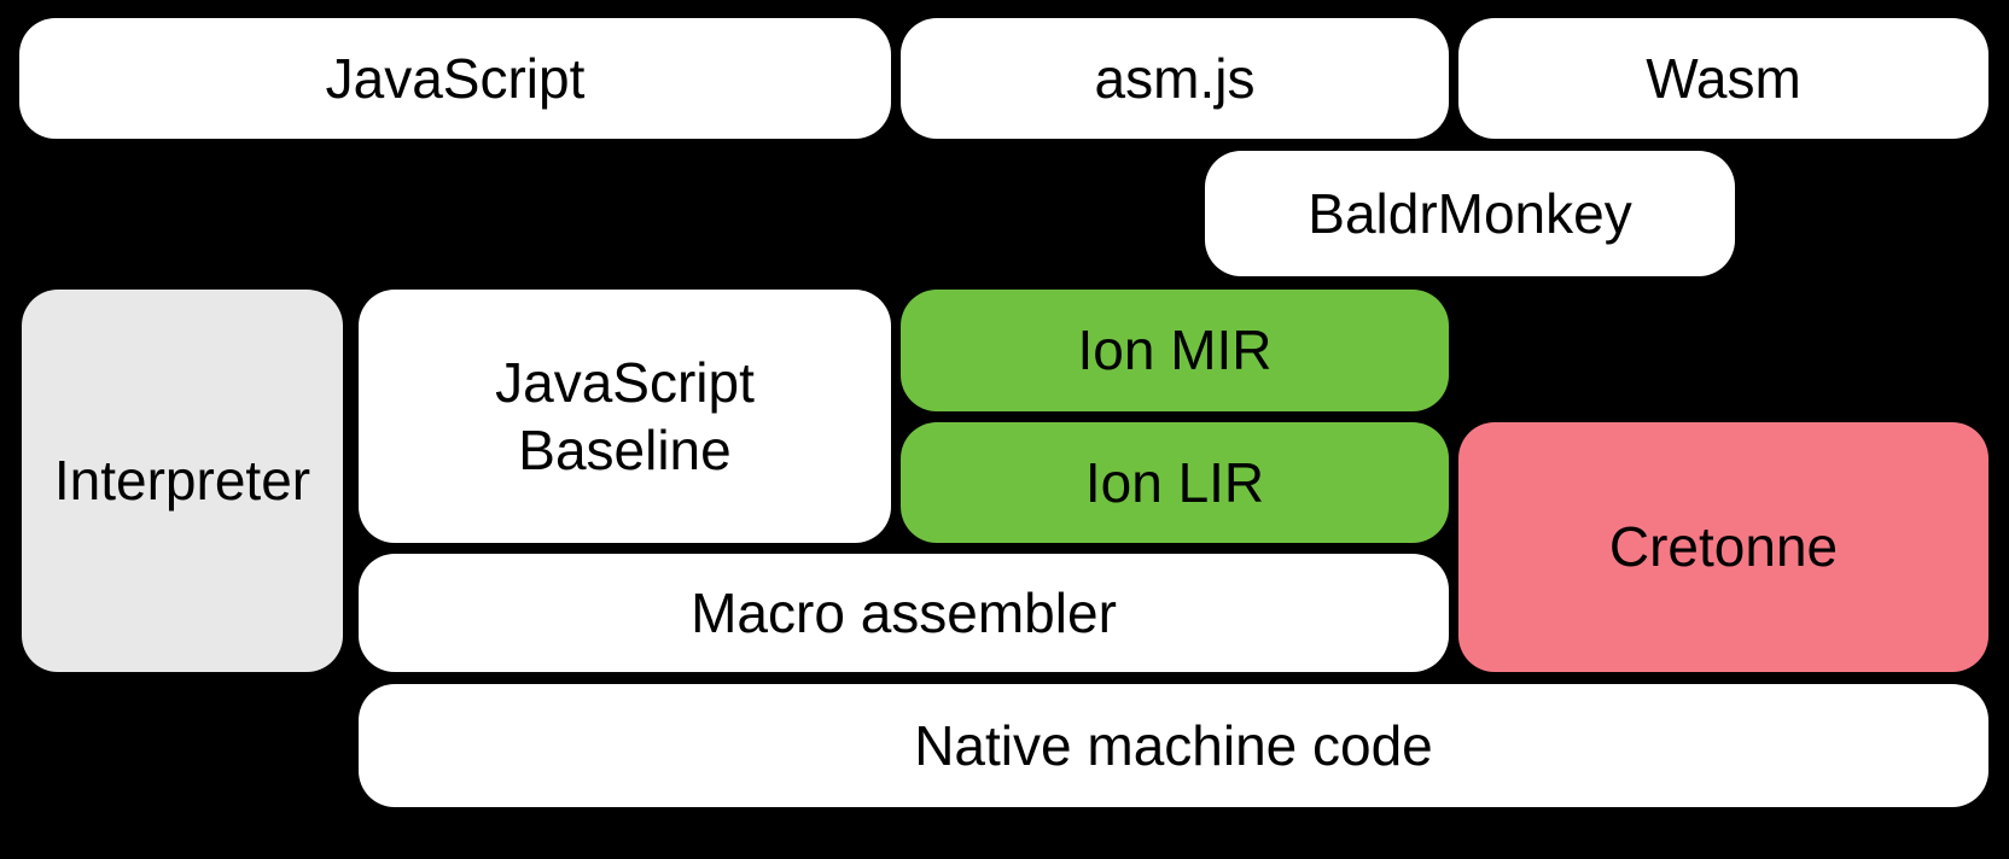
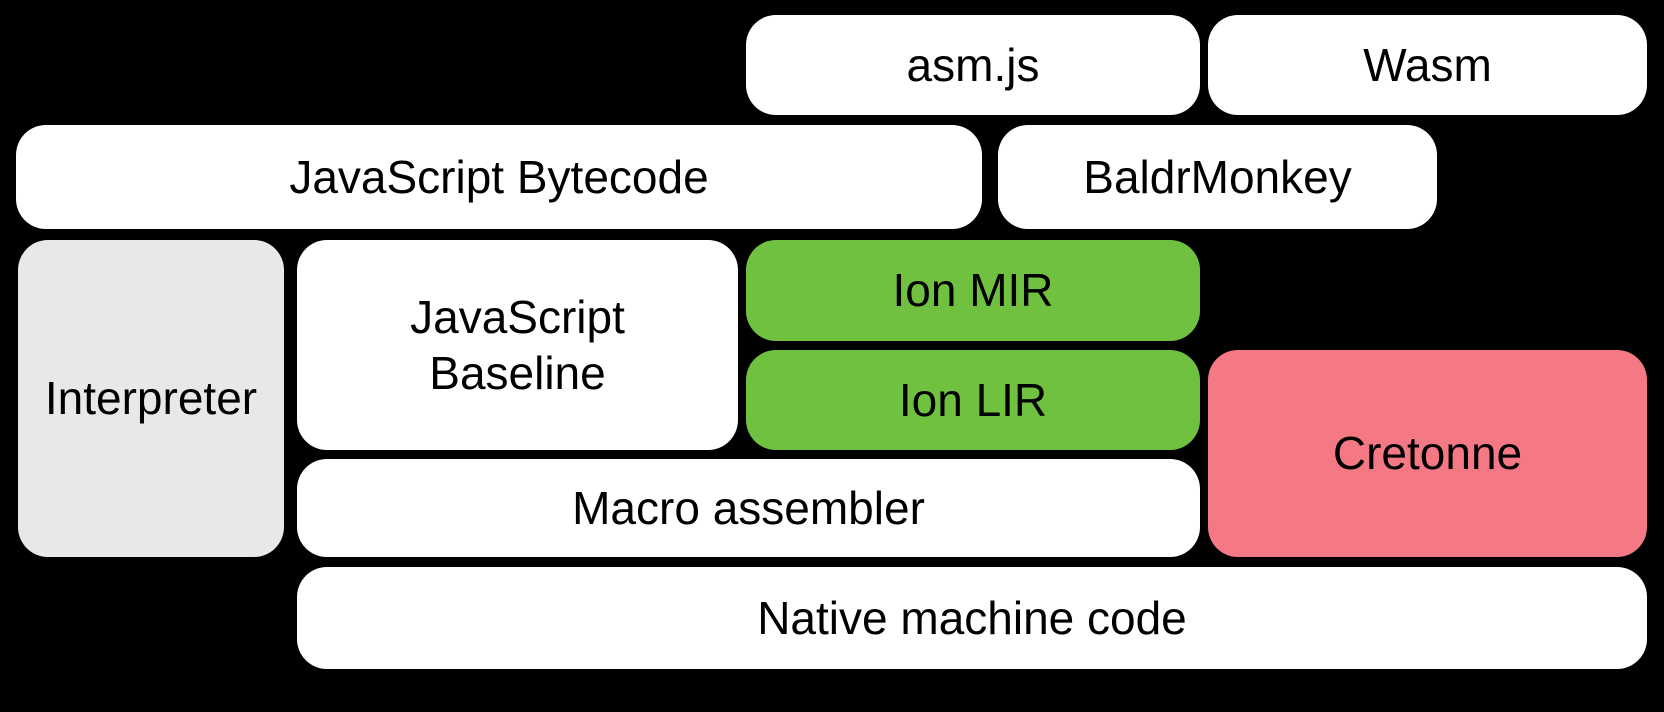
- JavaScript
  asm.js
  Wasm
+ JavaScript Bytecode
  BaldrMonkey
  Interpreter
  JavaScript Baseline
  Ion MIR
  Ion LIR
  Cretonne
  Macro assembler
  Native machine code
